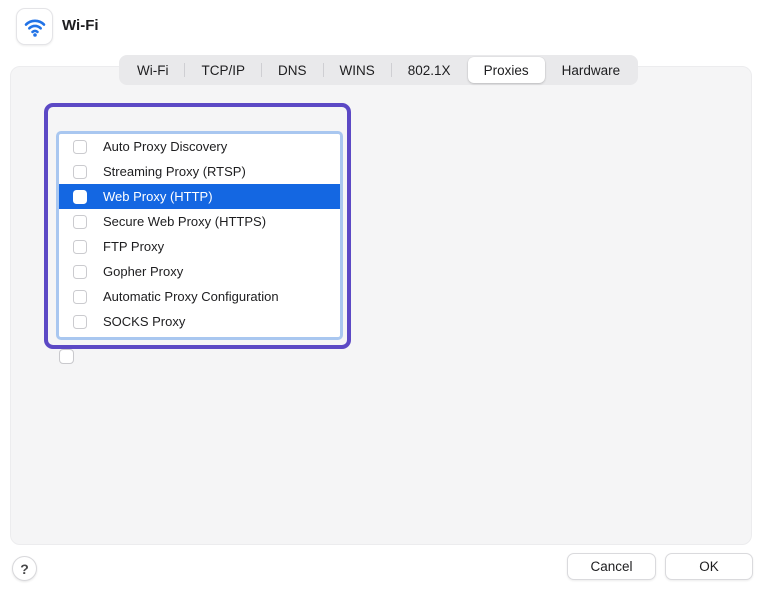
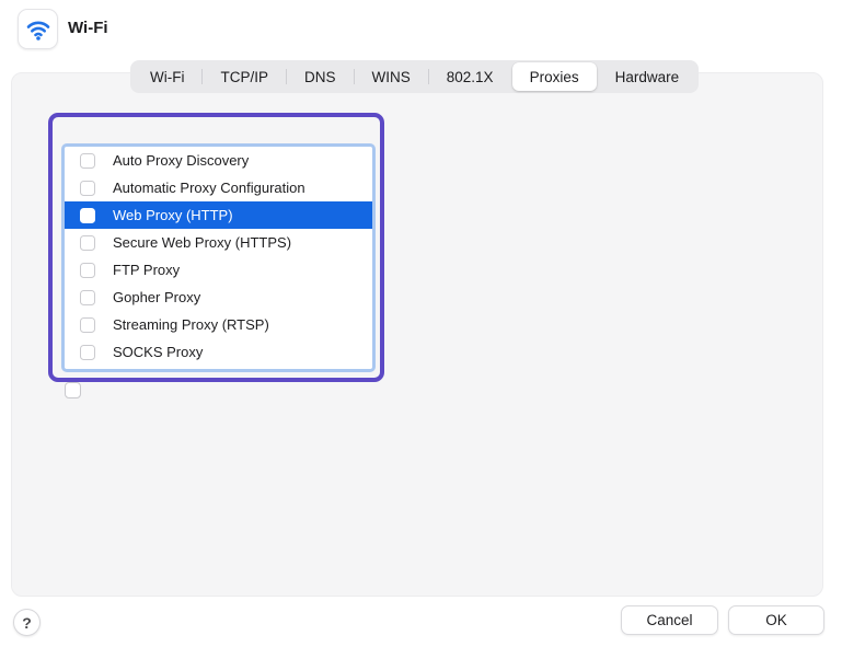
  Wi-Fi
  Wi-Fi
  TCP/IP
  DNS
  WINS
  802.1X
  Proxies
  Hardware
  Auto Proxy Discovery
- Streaming Proxy (RTSP)
+ Automatic Proxy Configuration
  Web Proxy (HTTP)
  Secure Web Proxy (HTTPS)
  FTP Proxy
  Gopher Proxy
- Automatic Proxy Configuration
+ Streaming Proxy (RTSP)
  SOCKS Proxy
  ?
  Cancel
  OK
